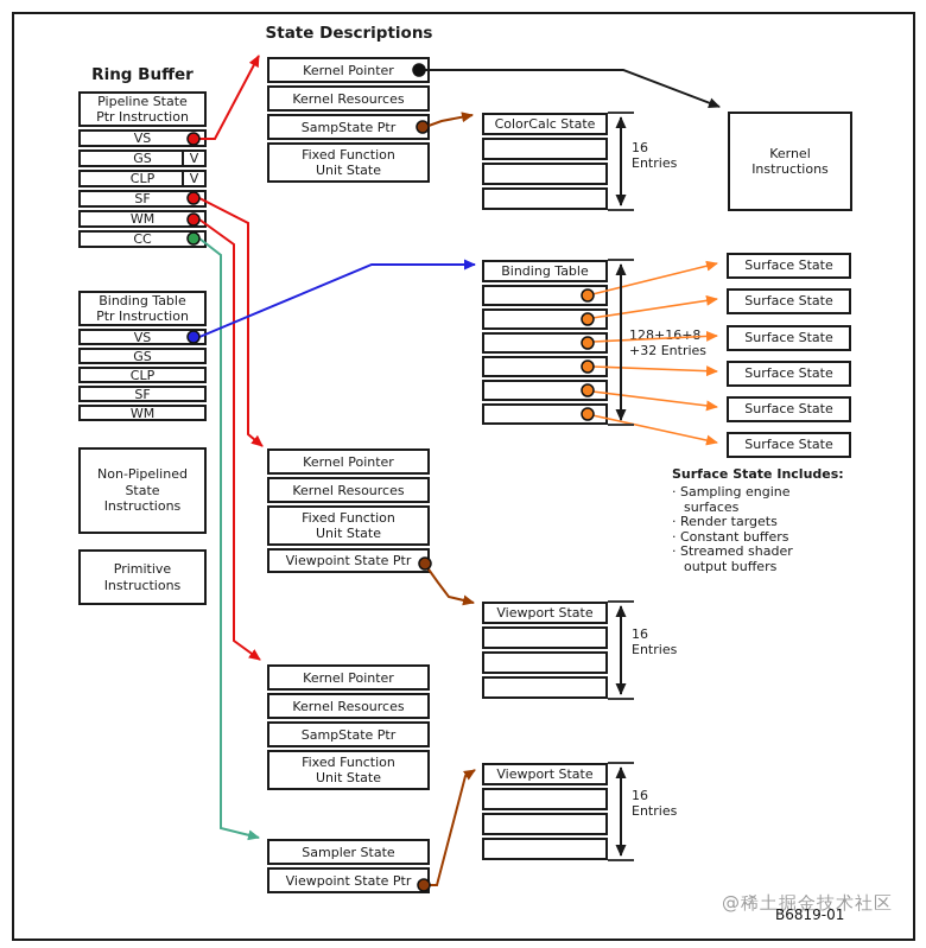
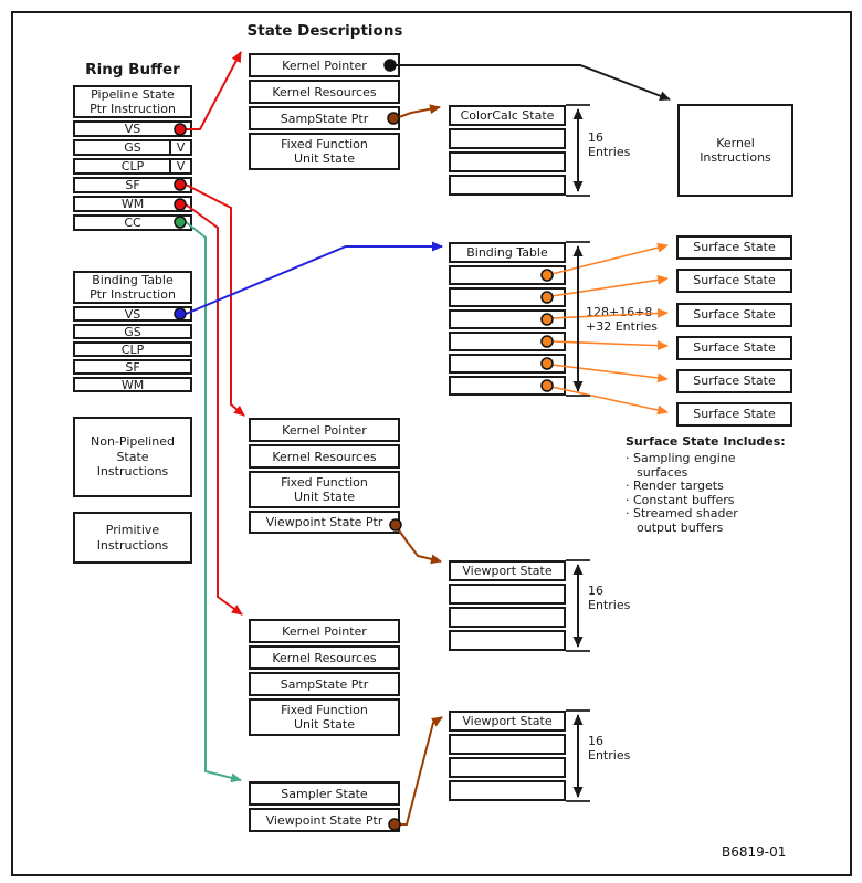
  State Descriptions
  Ring Buffer
  Pipeline State
  Ptr Instruction
  VS
  GS
  V
  CLP
  V
  SF
  WM
  CC
  Binding Table
  Ptr Instruction
  VS
  GS
  CLP
  SF
  WM
  Kernel Pointer
  Kernel Resources
  SampState Ptr
  Fixed Function
  Unit State
  Kernel Pointer
  Kernel Resources
  Fixed Function
  Unit State
  Viewpoint State Ptr
  Kernel Pointer
  Kernel Resources
  SampState Ptr
  Fixed Function
  Unit State
  Sampler State
  Viewpoint State Ptr
  ColorCalc State
  Binding Table
  Viewport State
  Viewport State
  Non-Pipelined
  State
  Instructions
  Primitive
  Instructions
  Kernel
  Instructions
  Surface State
  Surface State
  Surface State
  Surface State
  Surface State
  Surface State
  16
  Entries
  128+16+8
  +32 Entries
  16
  Entries
  16
  Entries
  Surface State Includes:
  · Sampling engine
  surfaces
  · Render targets
  · Constant buffers
  · Streamed shader
  output buffers
- @稀土掘金技术社区
  B6819-01
